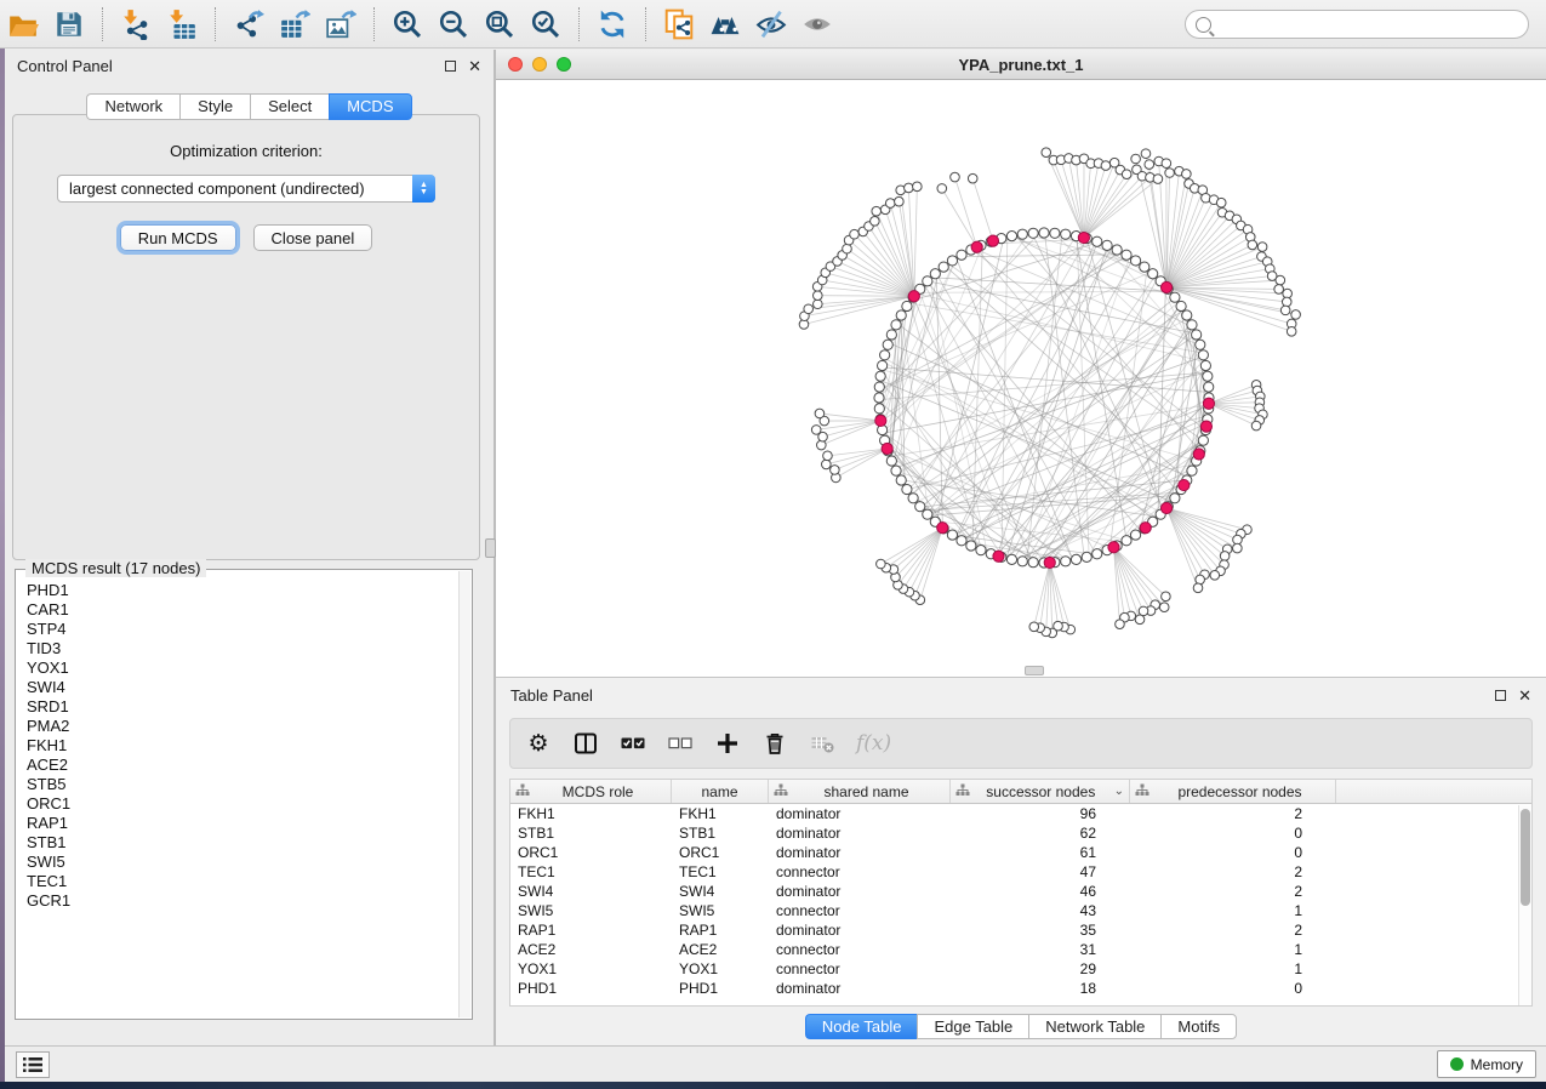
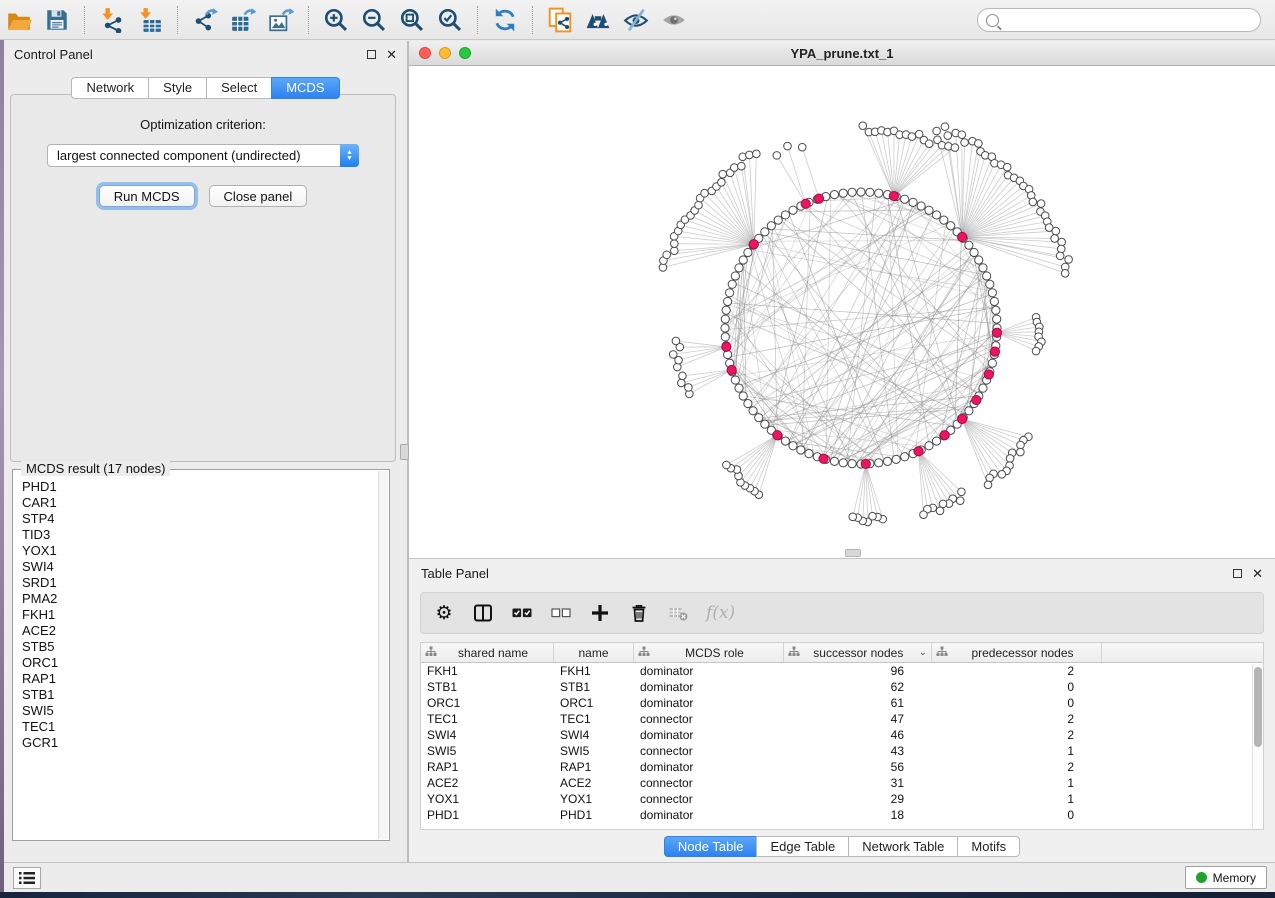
  Control Panel
  ✕
  Network
  Style
  Select
  MCDS
  Optimization criterion:
  largest connected component (undirected)
  Run MCDS
  Close panel
  MCDS result (17 nodes)
  PHD1
  CAR1
  STP4
  TID3
  YOX1
  SWI4
  SRD1
  PMA2
  FKH1
  ACE2
  STB5
  ORC1
  RAP1
  STB1
  SWI5
  TEC1
  GCR1
  YPA_prune.txt_1
  Table Panel
  ✕
  ⚙
  f(x)
- MCDS role
+ shared name
  name
- shared name
+ MCDS role
  successor nodes
  ⌄
  predecessor nodes
  FKH1
  FKH1
  dominator
  96
  2
  STB1
  STB1
  dominator
  62
  0
  ORC1
  ORC1
  dominator
  61
  0
  TEC1
  TEC1
  connector
  47
  2
  SWI4
  SWI4
  dominator
  46
  2
  SWI5
  SWI5
  connector
  43
  1
  RAP1
  RAP1
  dominator
- 35
+ 56
  2
  ACE2
  ACE2
  connector
  31
  1
  YOX1
  YOX1
  connector
  29
  1
  PHD1
  PHD1
  dominator
  18
  0
  Node Table
  Edge Table
  Network Table
  Motifs
  Memory
